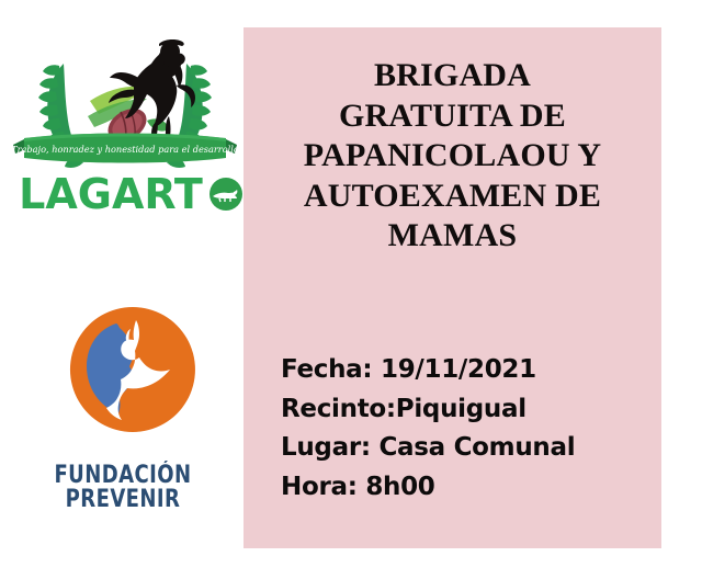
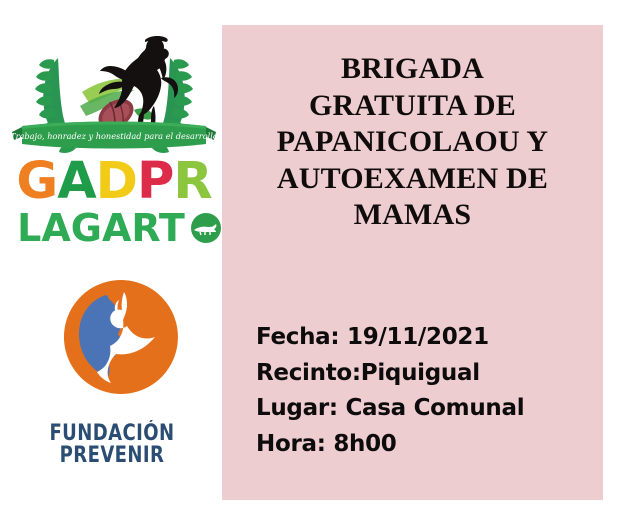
  Trabajo, honradez y honestidad para el desarrollo
+ GADPR
  LAGART
  FUNDACIÓN
  PREVENIR
  BRIGADA
  GRATUITA DE
  PAPANICOLAOU Y
  AUTOEXAMEN DE
  MAMAS
  Fecha: 19/11/2021
  Recinto:Piquigual
  Lugar: Casa Comunal
  Hora: 8h00
